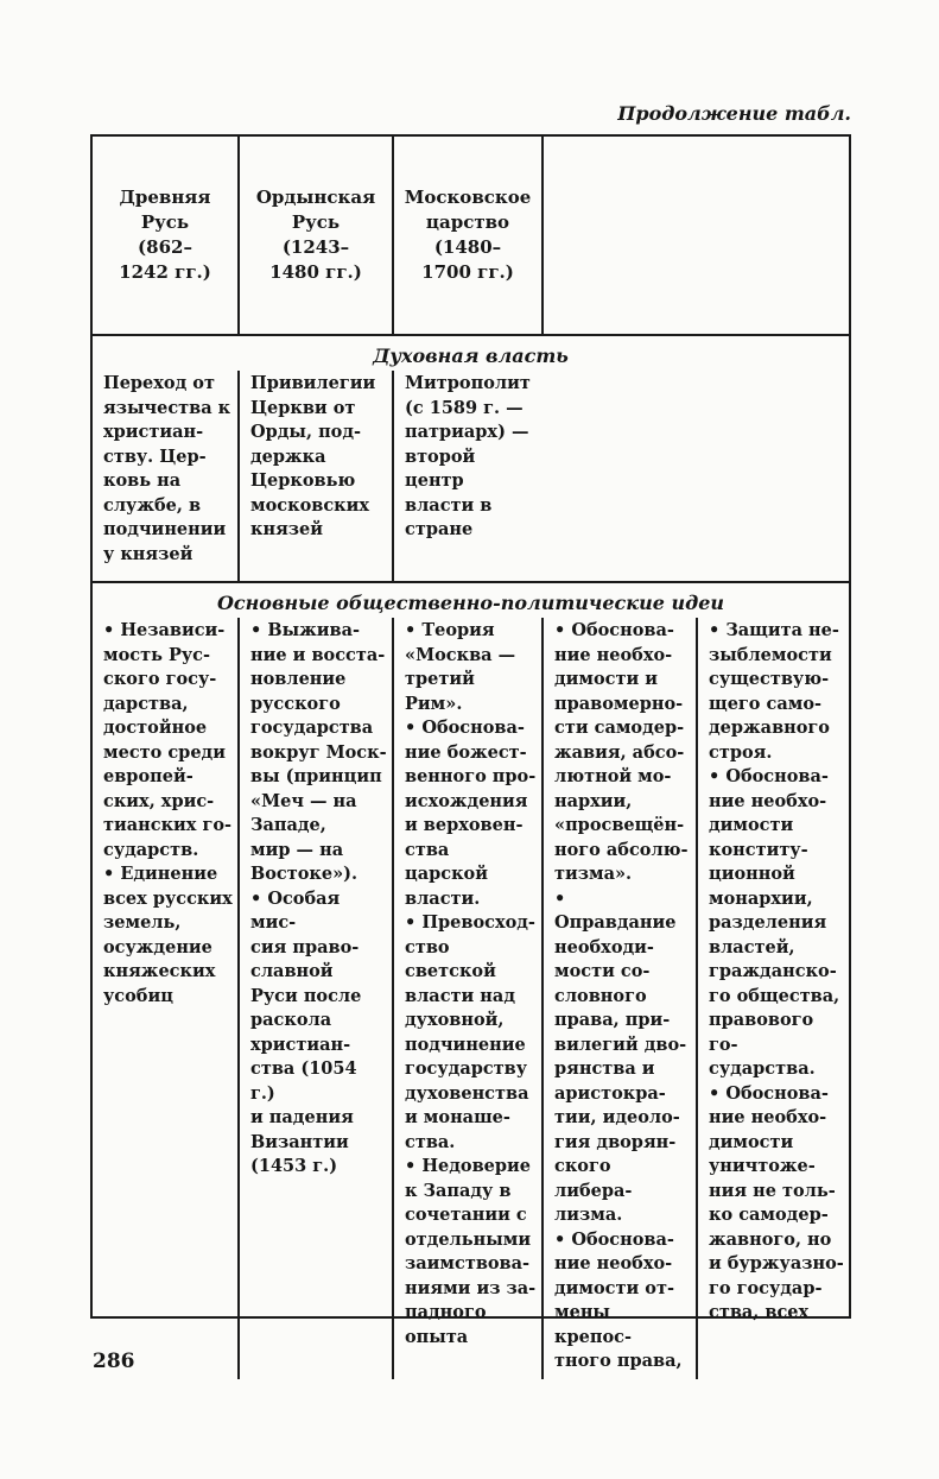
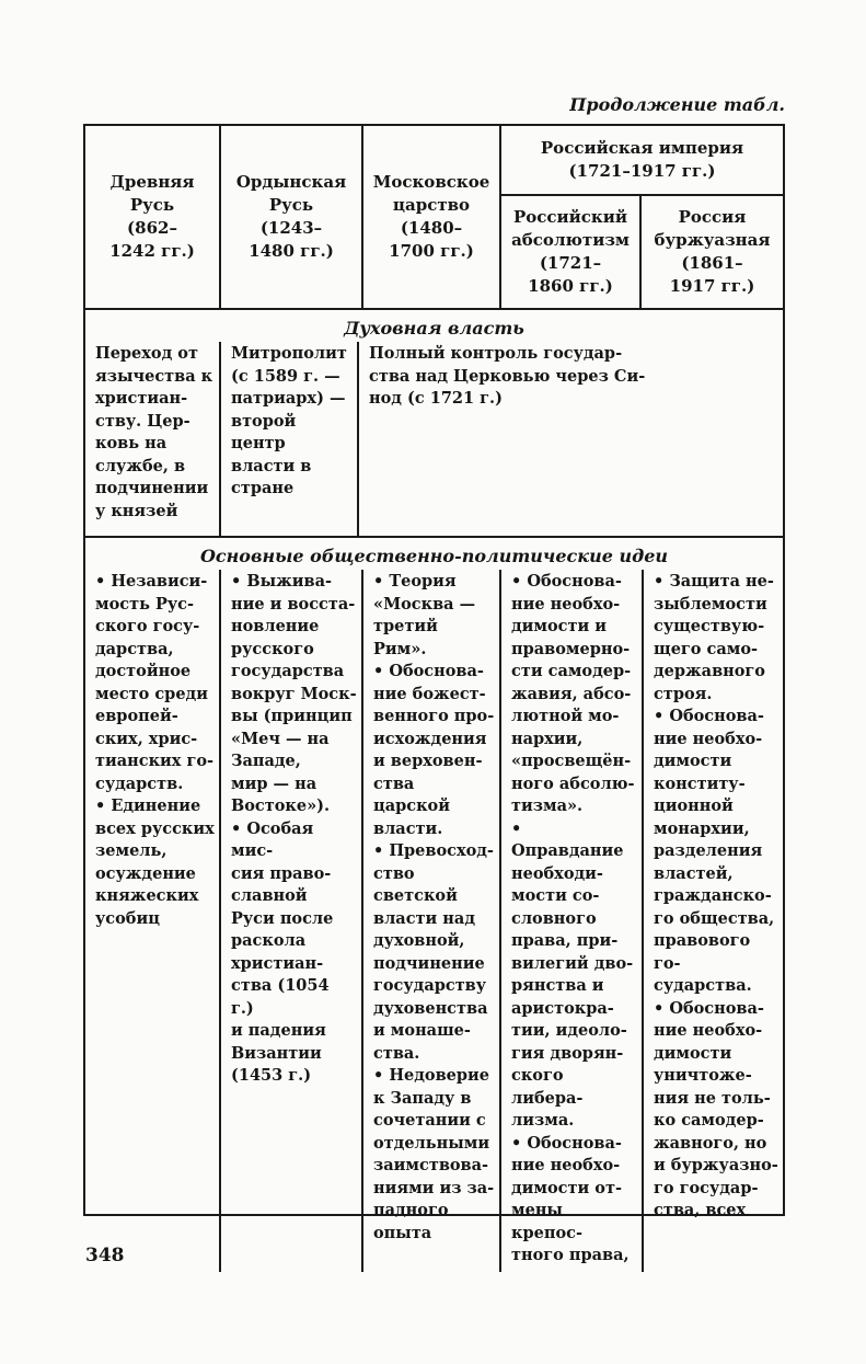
  Продолжение табл.
  Древняя
  Русь
  (862–
  1242 гг.)
  Ордынская
  Русь
  (1243–
  1480 гг.)
  Московское
  царство
  (1480–
  1700 гг.)
+ Российская империя
+ (1721–1917 гг.)
+ Российский
+ абсолютизм
+ (1721–
+ 1860 гг.)
+ Россия
+ буржуазная
+ (1861–
+ 1917 гг.)
  Духовная власть
  Переход от
  язычества к
  христиан-
  ству. Цер-
  ковь на
  службе, в
  подчинении
  у князей
- Привилегии
- Церкви от
- Орды, под-
- держка
- Церковью
- московских
- князей
  Митрополит
  (с 1589 г. —
  патриарх) —
  второй центр
  власти в
  стране
+ Полный контроль государ-
+ ства над Церковью через Си-
+ нод (с 1721 г.)
  Основные общественно-политические идеи
  • Независи-
  мость Рус-
  ского госу-
  дарства,
  достойное
  место среди
  европей-
  ских, хрис-
  тианских го-
  сударств.
  • Единение
  всех русских
  земель,
  осуждение
  княжеских
  усобиц
  • Выжива-
  ние и восста-
  новление
  русского
  государства
  вокруг Моск-
  вы (принцип
  «Меч — на
  Западе,
  мир — на
  Востоке»).
  • Особая мис-
  сия право-
  славной
  Руси после
  раскола
  христиан-
  ства (1054 г.)
  и падения
  Византии
  (1453 г.)
  • Теория
  «Москва —
  третий Рим».
  • Обоснова-
  ние божест-
  венного про-
  исхождения
  и верховен-
  ства царской
  власти.
  • Превосход-
  ство светской
  власти над
  духовной,
  подчинение
  государству
  духовенства
  и монаше-
  ства.
  • Недоверие
  к Западу в
  сочетании с
  отдельными
  заимствова-
  ниями из за-
  падного
  опыта
  • Обоснова-
  ние необхо-
  димости и
  правомерно-
  сти самодер-
  жавия, абсо-
  лютной мо-
  нархии,
  «просвещён-
  ного абсолю-
  тизма».
  • Оправдание
  необходи-
  мости со-
  словного
  права, при-
  вилегий дво-
  рянства и
  аристокра-
  тии, идеоло-
  гия дворян-
  ского либера-
  лизма.
  • Обоснова-
  ние необхо-
  димости от-
  мены крепос-
  тного права,
  • Защита не-
  зыблемости
  существую-
  щего само-
  державного
  строя.
  • Обоснова-
  ние необхо-
  димости
  конститу-
  ционной
  монархии,
  разделения
  властей,
  гражданско-
  го общества,
  правового го-
  сударства.
  • Обоснова-
  ние необхо-
  димости
  уничтоже-
  ния не толь-
  ко самодер-
  жавного, но
  и буржуазно-
  го государ-
  ства, всех
- 286
+ 348
